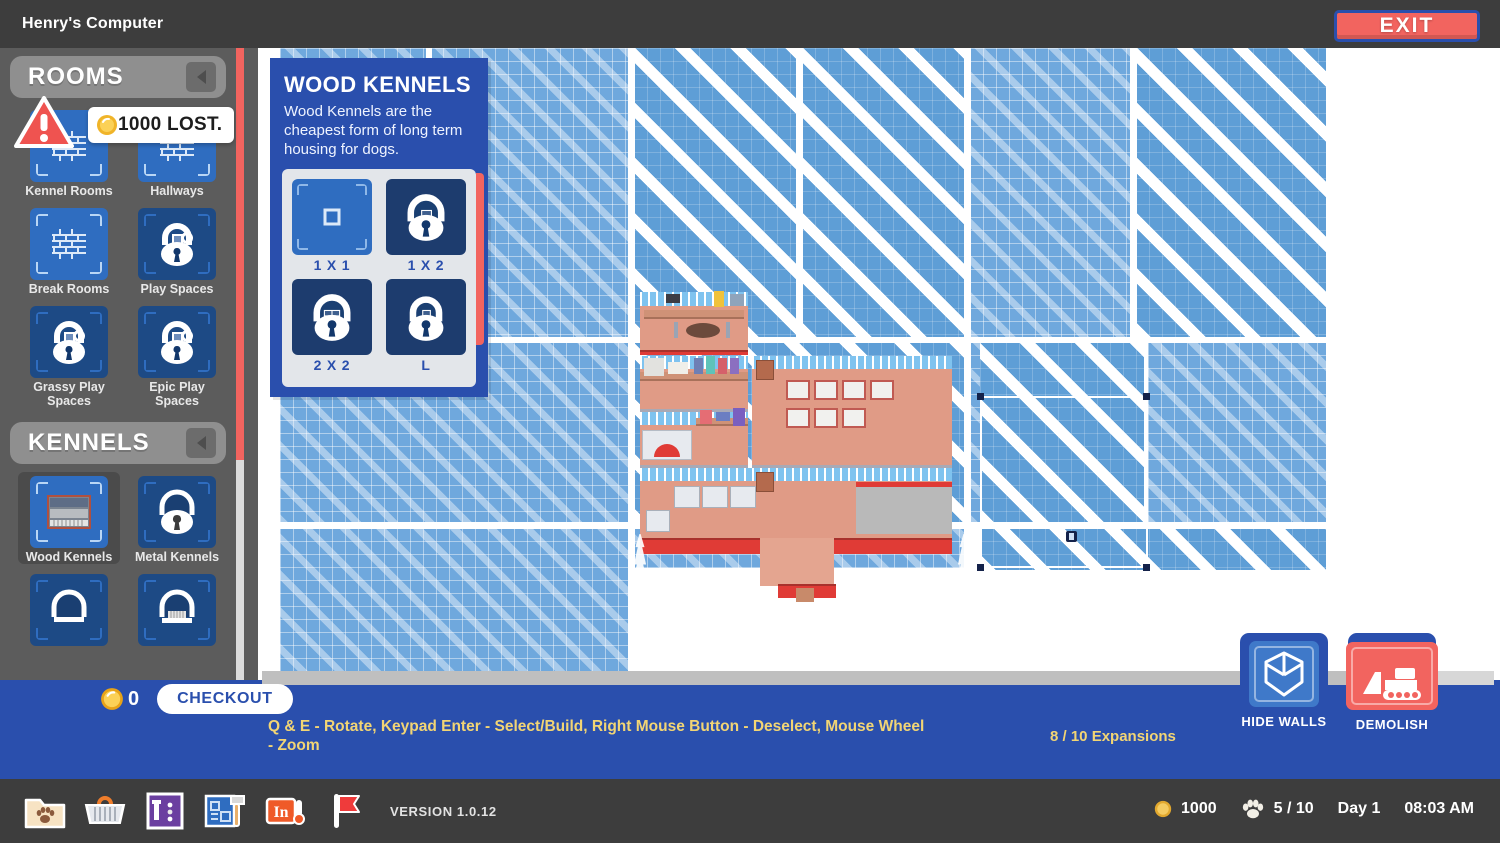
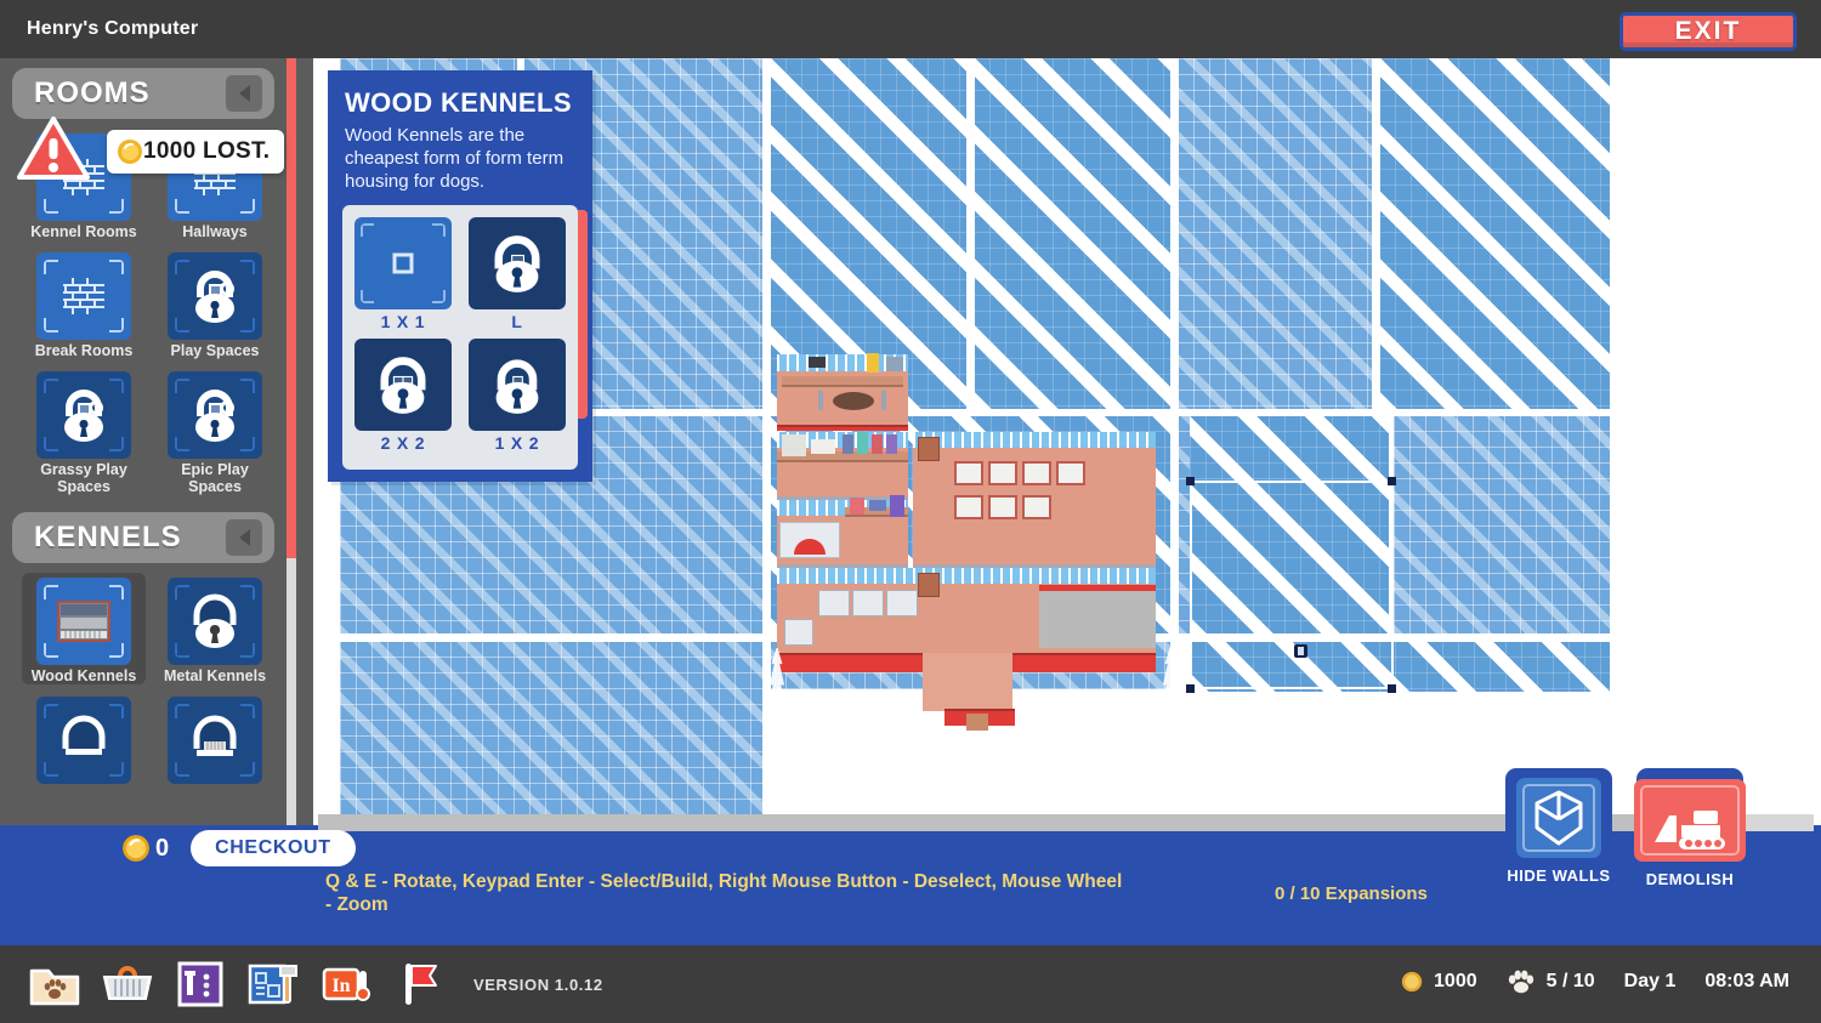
  Henry's Computer
  EXIT
  ROOMS
  Kennel Rooms
  Hallways
  Break Rooms
  Play Spaces
  Grassy Play Spaces
  Epic Play Spaces
  KENNELS
  Wood Kennels
  Metal Kennels
  1000 LOST.
  WOOD KENNELS
- Wood Kennels are the cheapest form of long term housing for dogs.
+ Wood Kennels are the cheapest form of form term housing for dogs.
  1 X 1
- 1 X 2
+ L
  2 X 2
- L
+ 1 X 2
  0
  CHECKOUT
  Q & E - Rotate, Keypad Enter - Select/Build, Right Mouse Button - Deselect, Mouse Wheel - Zoom
- 8 / 10 Expansions
+ 0 / 10 Expansions
  HIDE WALLS
  DEMOLISH
  In
  VERSION 1.0.12
  1000
  5 / 10
  Day 1
  08:03 AM
